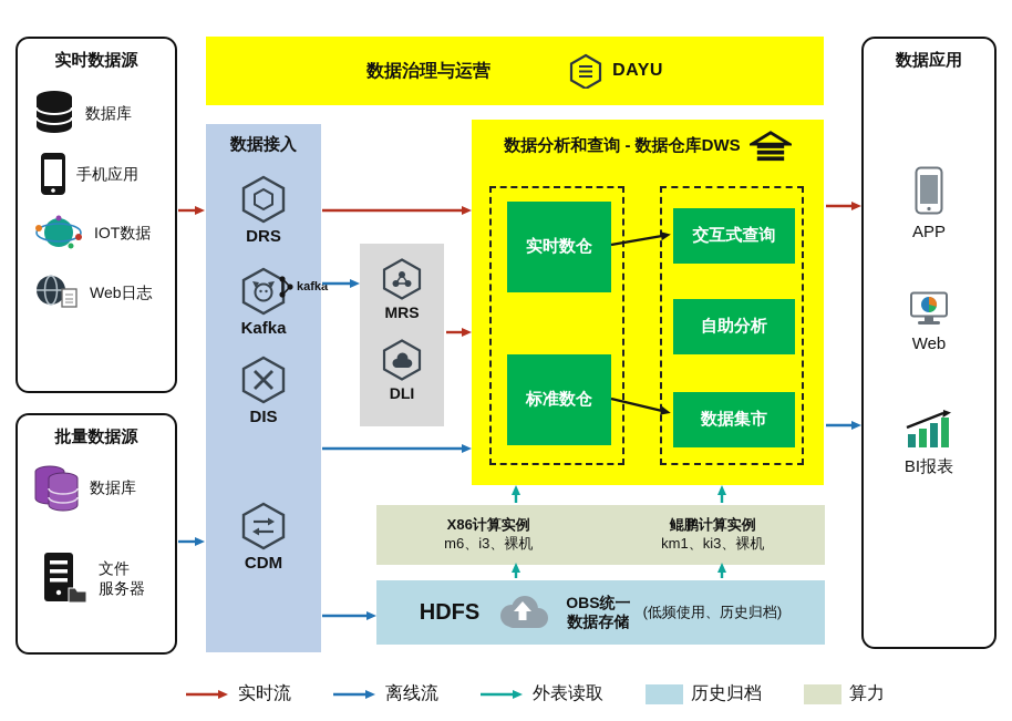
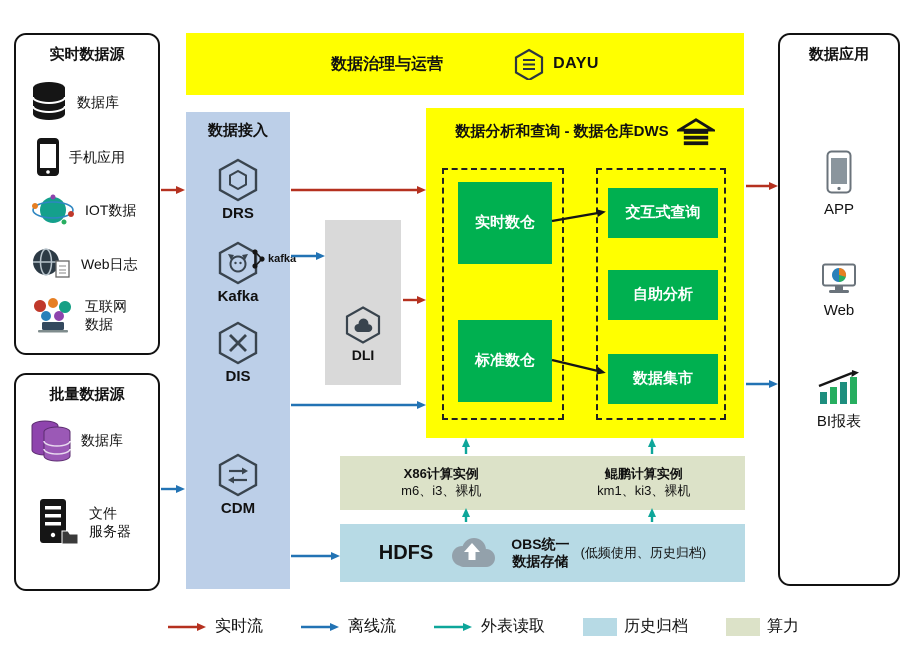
  实时数据源
  数据库
  手机应用
  IOT数据
  Web日志
+ 互联网
+ 数据
  批量数据源
  数据库
  文件
  服务器
  数据治理与运营
  DAYU
  数据接入
  DRS
  kafka
  Kafka
  DIS
  CDM
- MRS
  DLI
  数据分析和查询 - 数据仓库DWS
  实时数仓
  标准数仓
  交互式查询
  自助分析
  数据集市
  X86计算实例
  m6、i3、裸机
  鲲鹏计算实例
  km1、ki3、裸机
  HDFS
  OBS统一
  数据存储
  (低频使用、历史归档)
  数据应用
  APP
  Web
  BI报表
  实时流
  离线流
  外表读取
  历史归档
  算力
